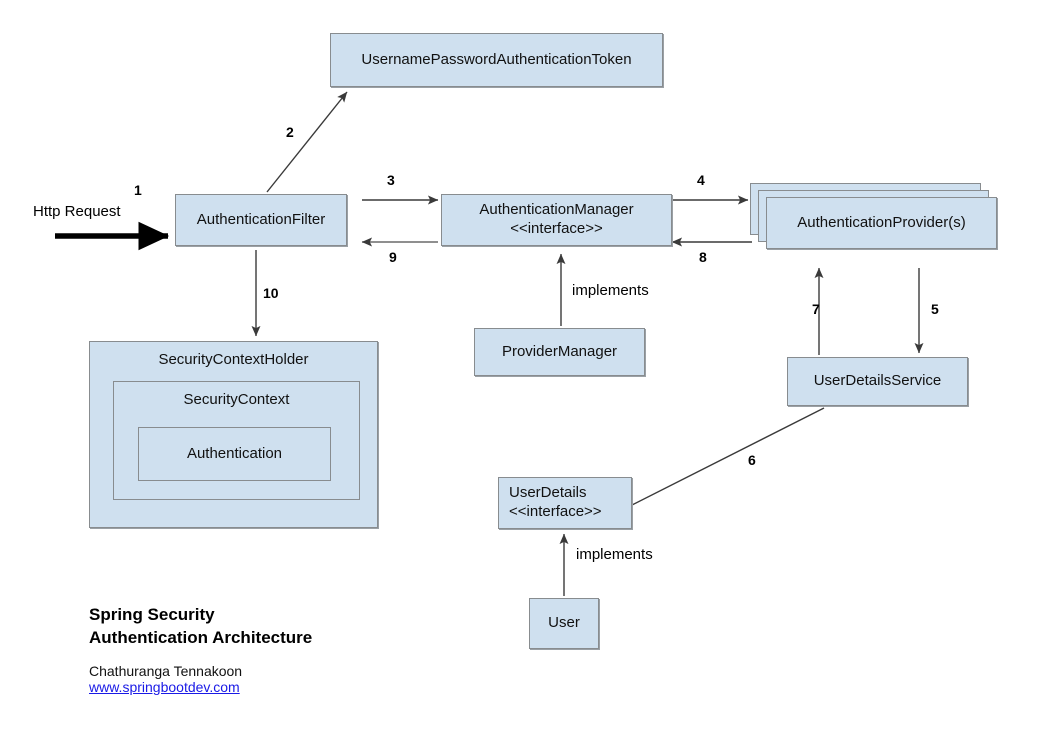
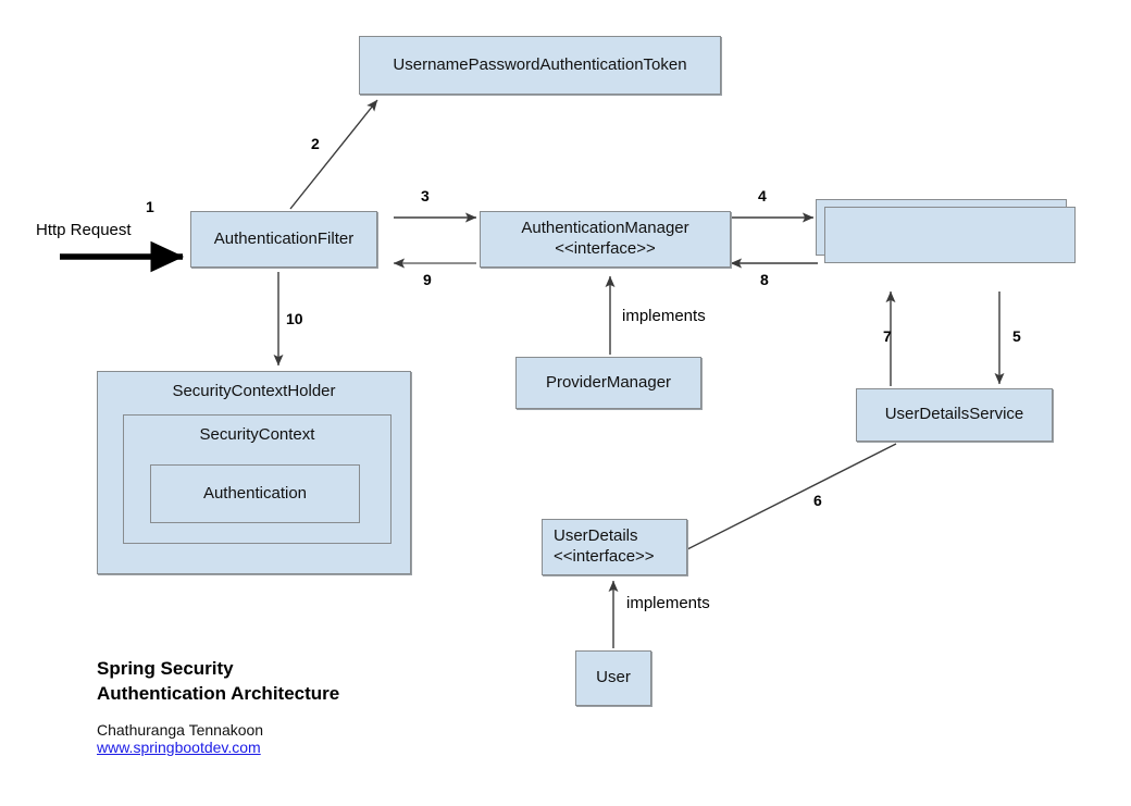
  UsernamePasswordAuthenticationToken
  AuthenticationFilter
  AuthenticationManager
  <<interface>>
- AuthenticationProvider(s)
  ProviderManager
  UserDetailsService
  UserDetails
  <<interface>>
  User
  SecurityContextHolder
  SecurityContext
  Authentication
  1
  Http Request
  2
  3
  4
  5
  6
  7
  8
  9
  10
  implements
  implements
  Spring Security
  Authentication Architecture
  Chathuranga Tennakoon
  www.springbootdev.com
